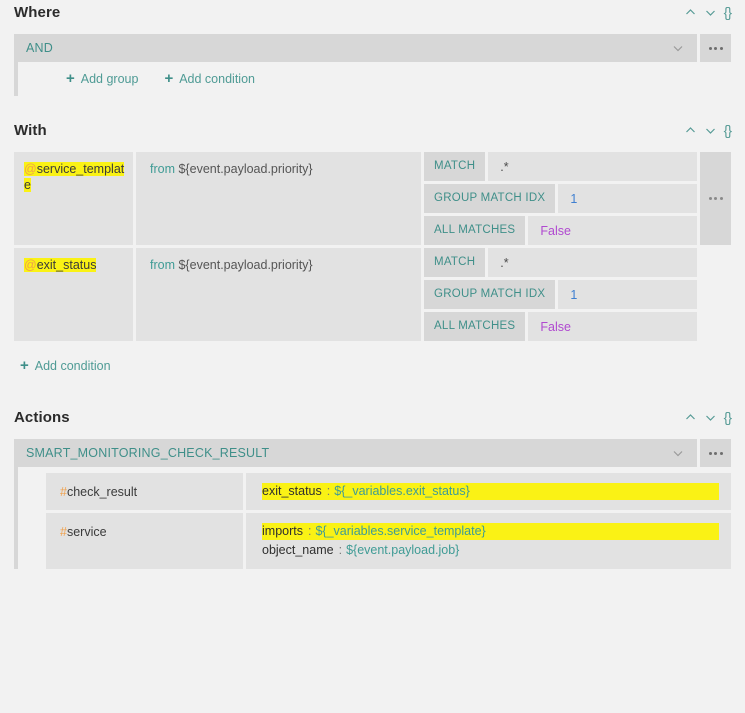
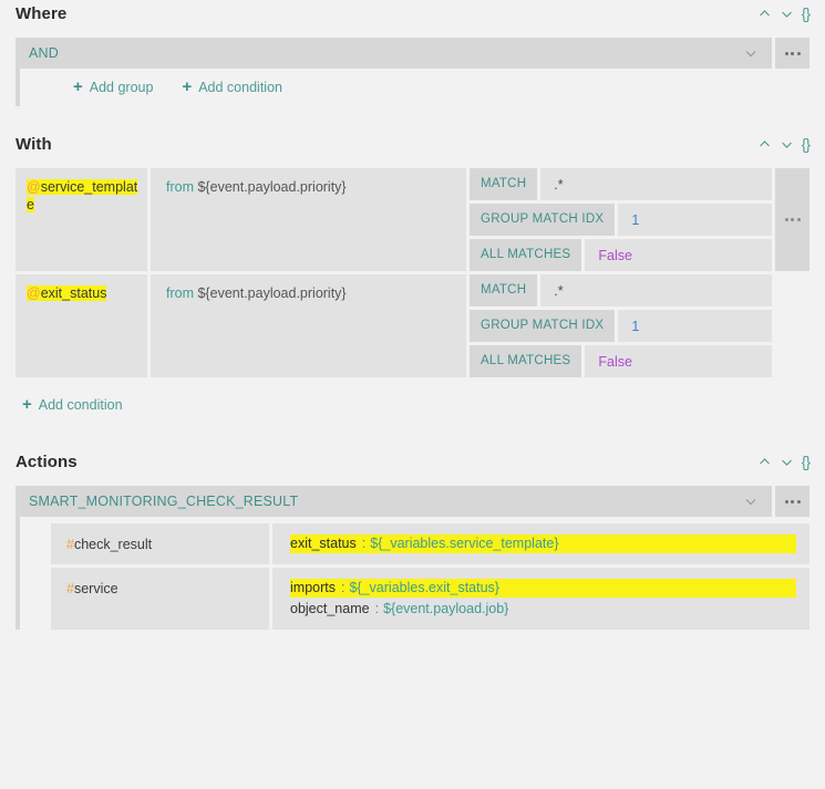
  Where
  {}
  AND
  +
  Add group
  +
  Add condition
  With
  {}
  @service_template
  from ${event.payload.priority}
  MATCH
  .*
  GROUP MATCH IDX
  1
  ALL MATCHES
  False
  @exit_status
  from ${event.payload.priority}
  MATCH
  .*
  GROUP MATCH IDX
  1
  ALL MATCHES
  False
  +
  Add condition
  Actions
  {}
  SMART_MONITORING_CHECK_RESULT
  #check_result
- exit_status : ${_variables.exit_status}
+ exit_status : ${_variables.service_template}
  #service
- imports : ${_variables.service_template}
+ imports : ${_variables.exit_status}
  object_name : ${event.payload.job}
